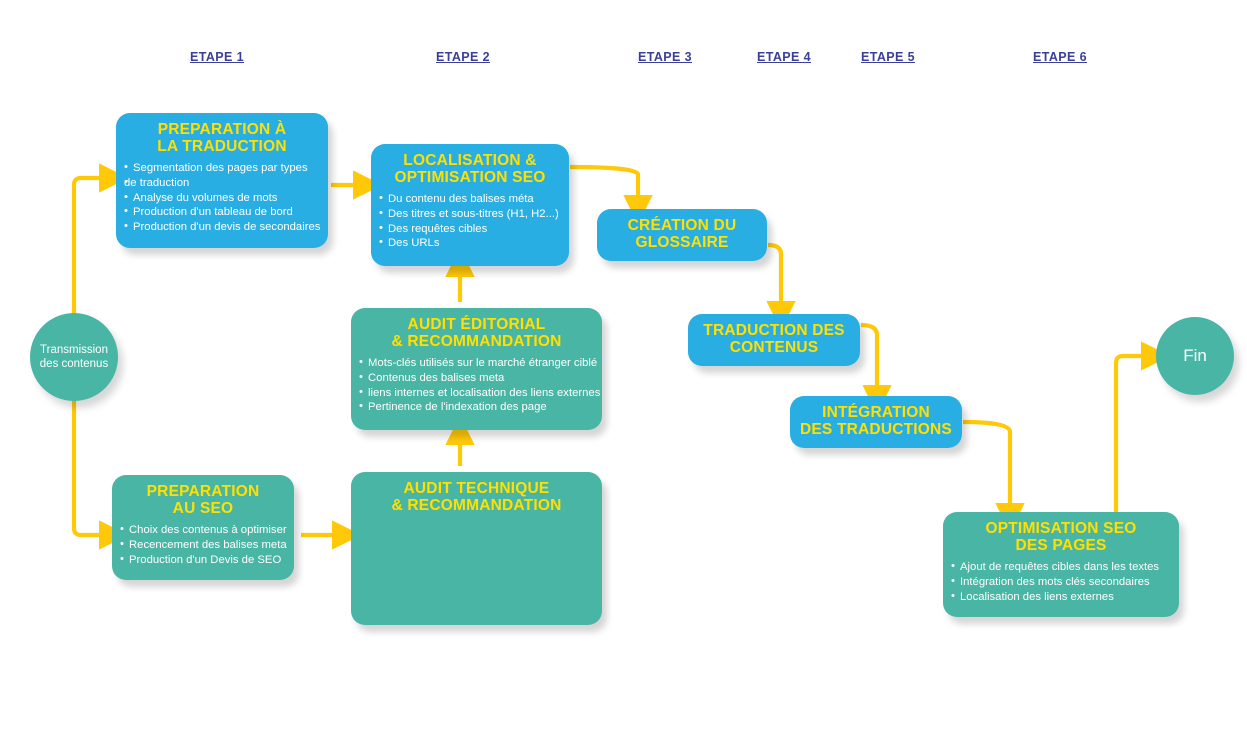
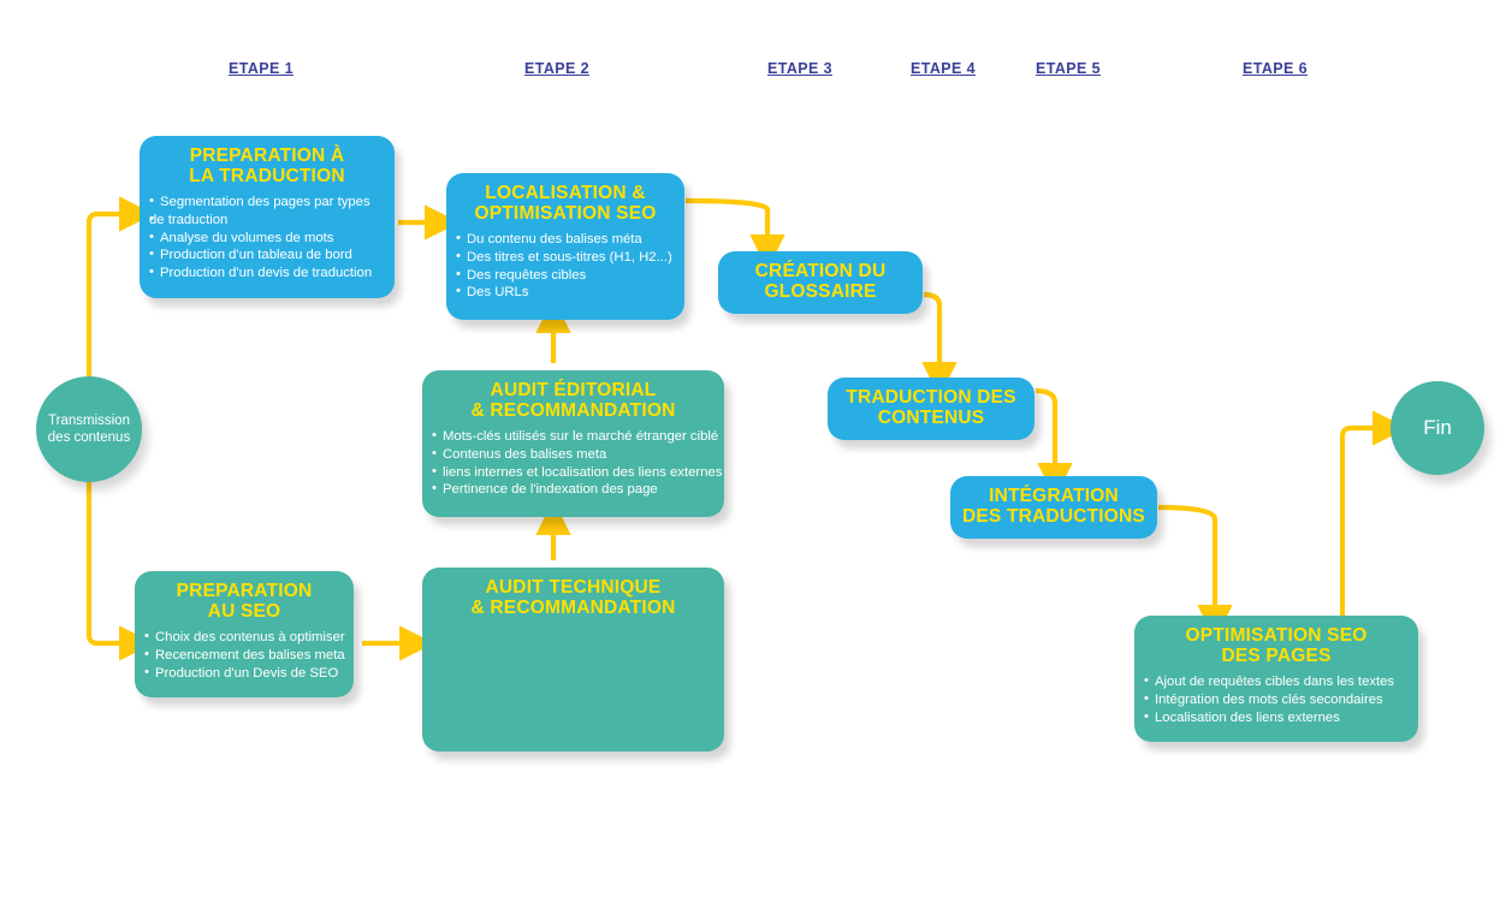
  ETAPE 1
  ETAPE 2
  ETAPE 3
  ETAPE 4
  ETAPE 5
  ETAPE 6
  Transmission
  des contenus
  PREPARATION À
  LA TRADUCTION
  Segmentation des pages par types
  de traduction
  Analyse du volumes de mots
  Production d'un tableau de bord
- Production d'un devis de secondaires
+ Production d'un devis de traduction
  LOCALISATION &
  OPTIMISATION SEO
  Du contenu des balises méta
  Des titres et sous-titres (H1, H2...)
  Des requêtes cibles
  Des URLs
  CRÉATION DU
  GLOSSAIRE
  TRADUCTION DES
  CONTENUS
  INTÉGRATION
  DES TRADUCTIONS
  AUDIT ÉDITORIAL
  & RECOMMANDATION
  Mots-clés utilisés sur le marché étranger ciblé
  Contenus des balises meta
  liens internes et localisation des liens externes
  Pertinence de l'indexation des page
  AUDIT TECHNIQUE
  & RECOMMANDATION
  PREPARATION
  AU SEO
  Choix des contenus à optimiser
  Recencement des balises meta
  Production d'un Devis de SEO
  OPTIMISATION SEO
  DES PAGES
  Ajout de requêtes cibles dans les textes
  Intégration des mots clés secondaires
  Localisation des liens externes
  Fin
